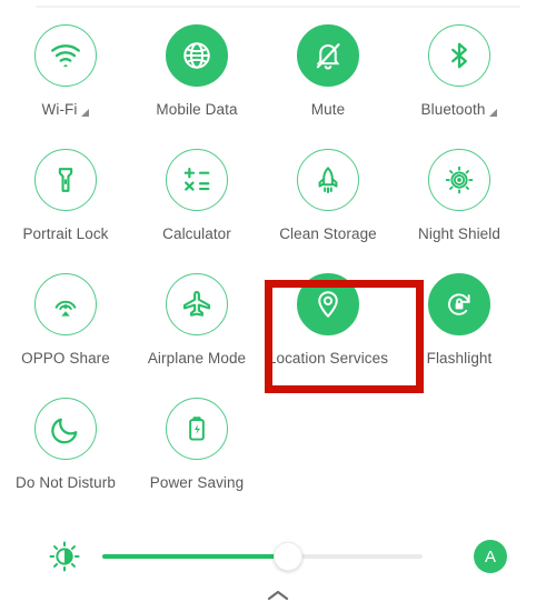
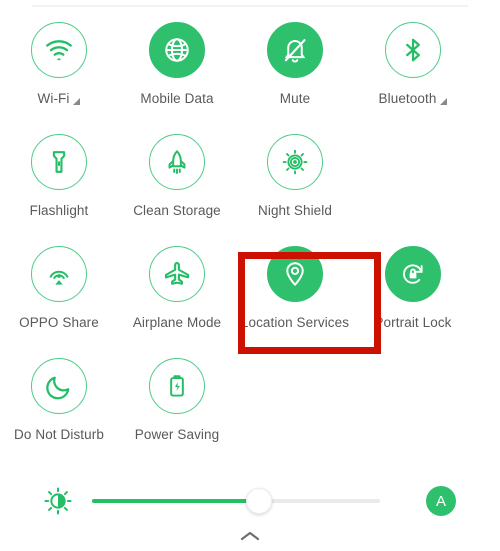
  Wi-Fi
  Mobile Data
  Mute
  Bluetooth
- Portrait Lock
+ Flashlight
- Calculator
  Clean Storage
  Night Shield
  OPPO Share
  Airplane Mode
  Location Services
- Flashlight
+ Portrait Lock
  Do Not Disturb
  Power Saving
  A
